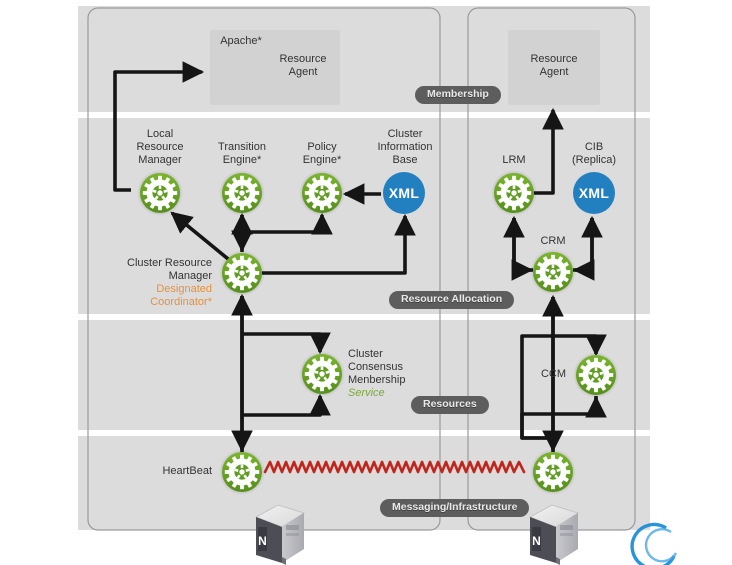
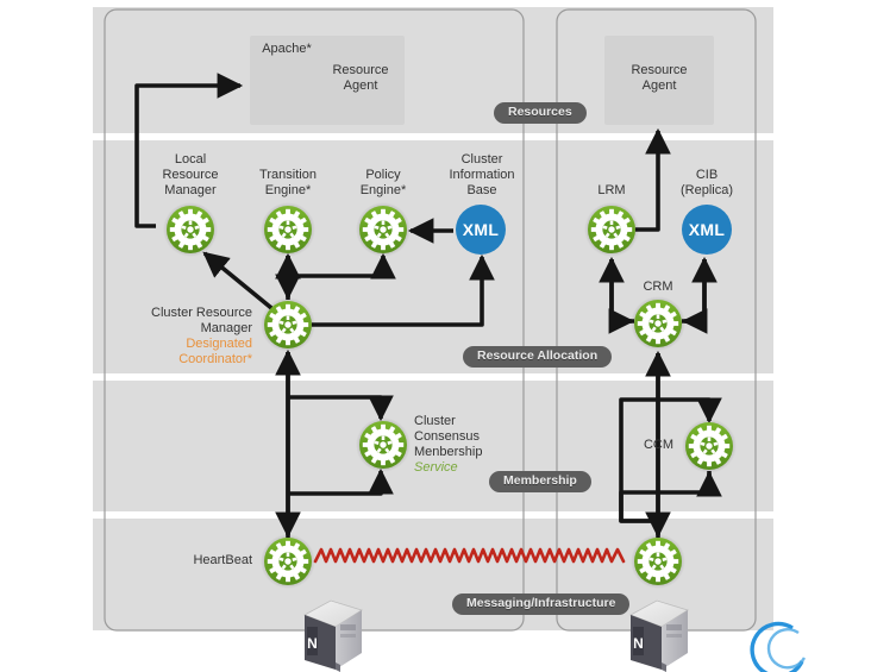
  N
  N
  XML
  XML
  Apache*
  Resource
  Agent
  Local
  Resource
  Manager
  Transition
  Engine*
  Policy
  Engine*
  Cluster
  Information
  Base
  Cluster Resource
  Manager
  Designated
  Coordinator*
  Cluster
  Consensus
  Menbership
  Service
  HeartBeat
  Resource
  Agent
  LRM
  CIB
  (Replica)
  CRM
  CCM
- Membership
+ Resources
  Resource Allocation
- Resources
+ Membership
  Messaging/Infrastructure
